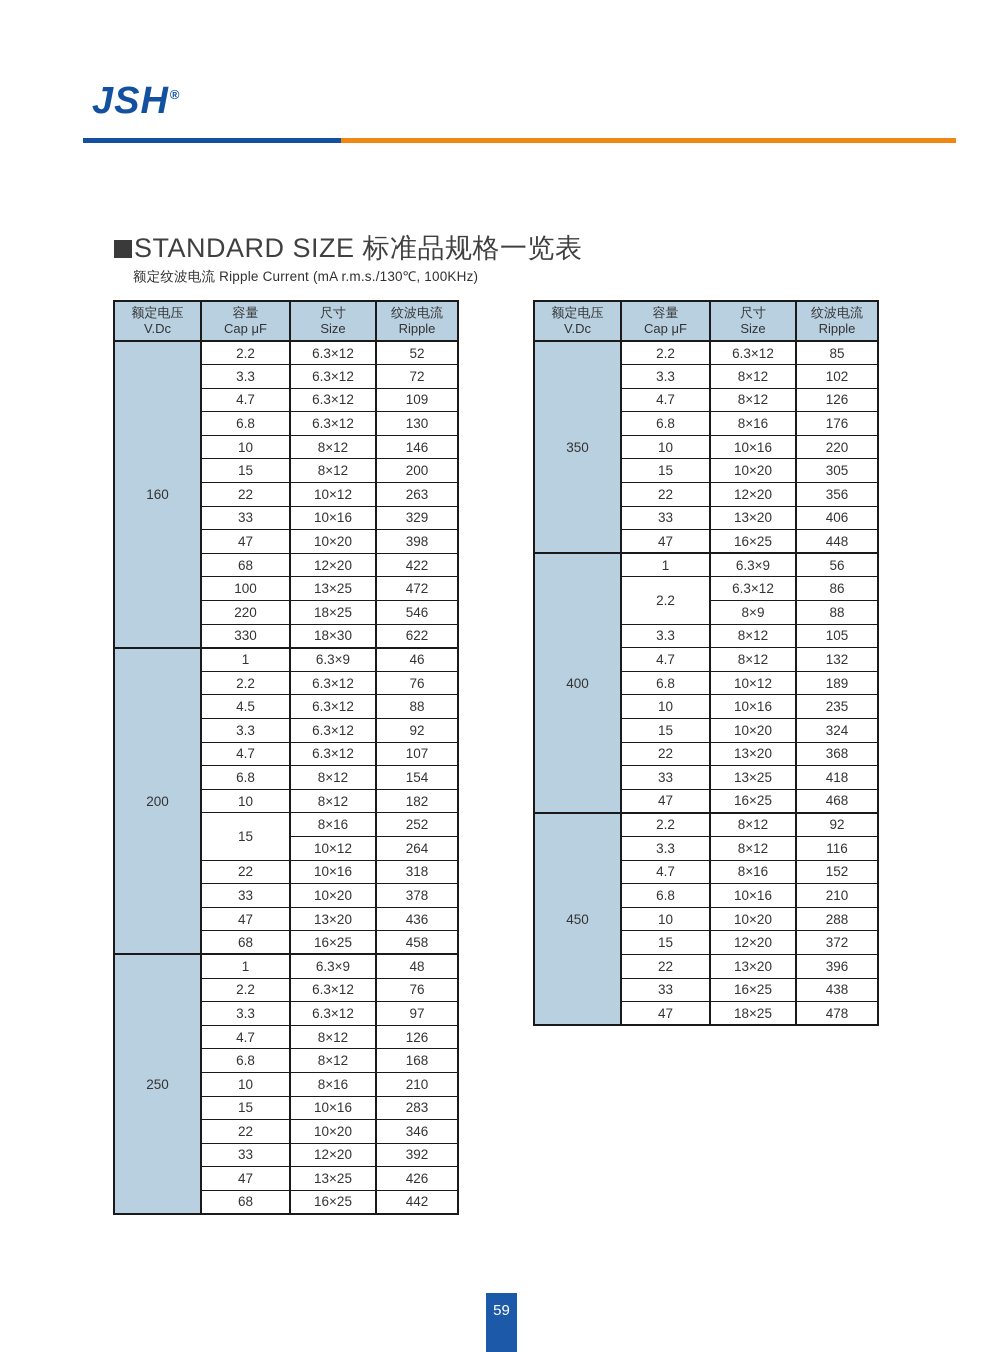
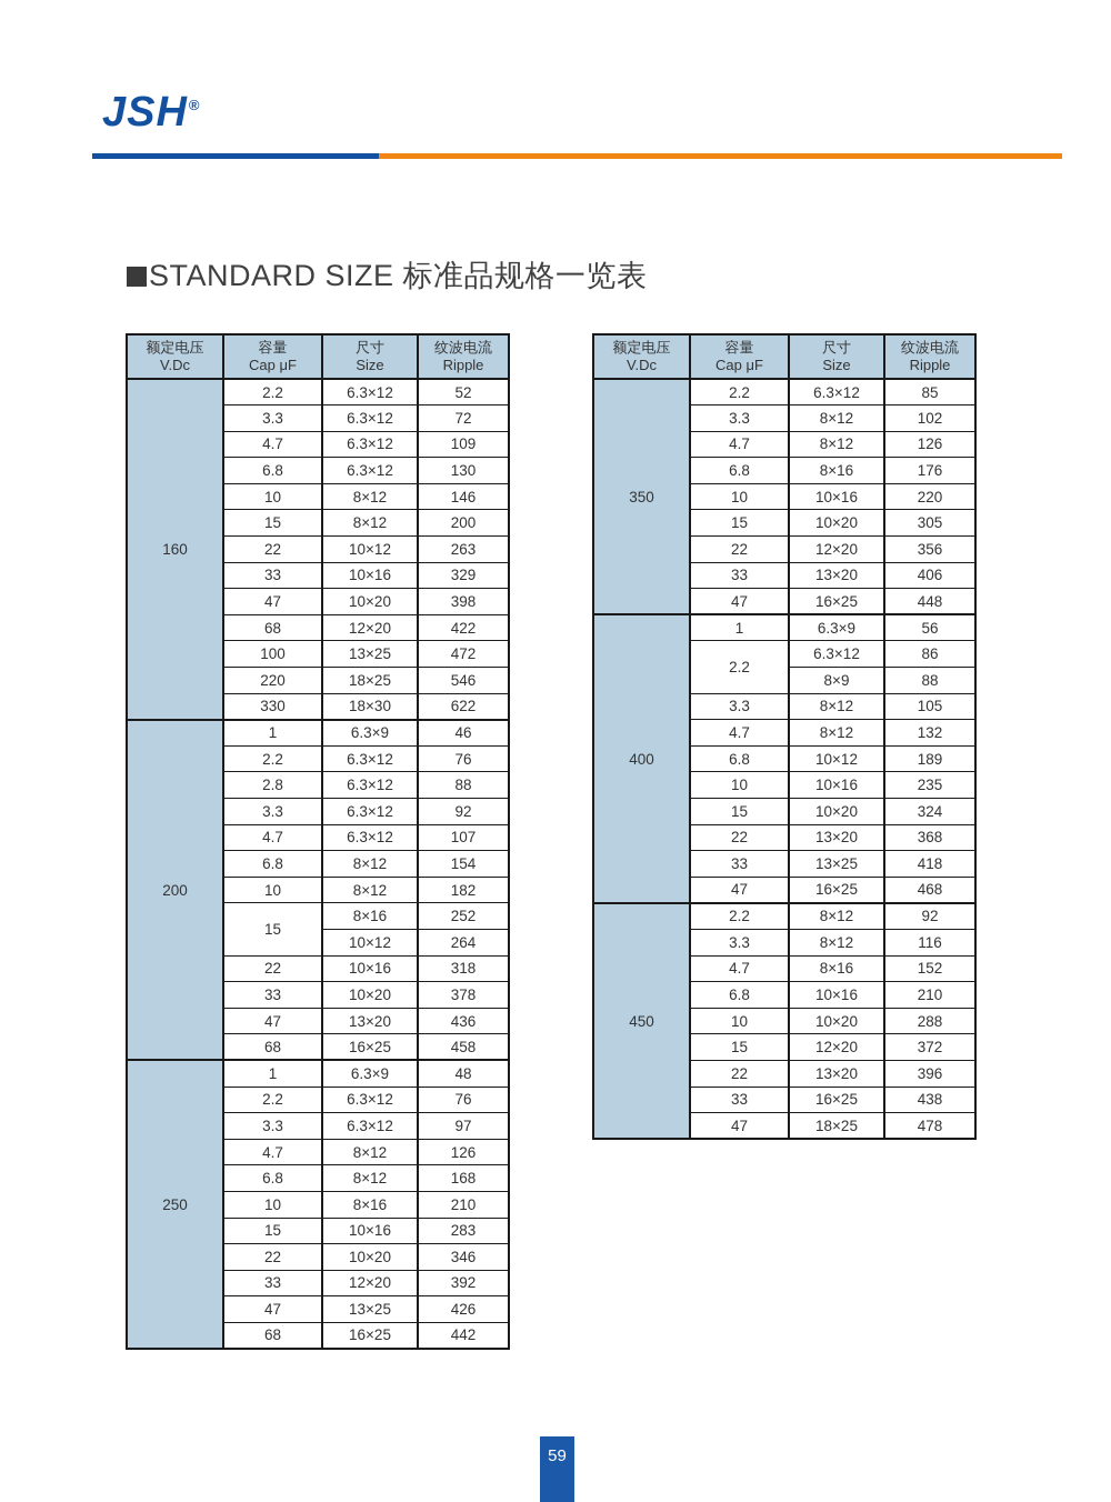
  JSH®
  STANDARD SIZE 标准品规格一览表
- 额定纹波电流 Ripple Current (mA r.m.s./130℃, 100KHz)
  额定电压V.Dc	容量Cap μF	尺寸Size	纹波电流Ripple
  160	2.2	6.3×12	52
  3.3	6.3×12	72
  4.7	6.3×12	109
  6.8	6.3×12	130
  10	8×12	146
  15	8×12	200
  22	10×12	263
  33	10×16	329
  47	10×20	398
  68	12×20	422
  100	13×25	472
  220	18×25	546
  330	18×30	622
  200	1	6.3×9	46
  2.2	6.3×12	76
- 4.5	6.3×12	88
+ 2.8	6.3×12	88
  3.3	6.3×12	92
  4.7	6.3×12	107
  6.8	8×12	154
  10	8×12	182
  15	8×16	252
  10×12	264
  22	10×16	318
  33	10×20	378
  47	13×20	436
  68	16×25	458
  250	1	6.3×9	48
  2.2	6.3×12	76
  3.3	6.3×12	97
  4.7	8×12	126
  6.8	8×12	168
  10	8×16	210
  15	10×16	283
  22	10×20	346
  33	12×20	392
  47	13×25	426
  68	16×25	442
  额定电压V.Dc	容量Cap μF	尺寸Size	纹波电流Ripple
  350	2.2	6.3×12	85
  3.3	8×12	102
  4.7	8×12	126
  6.8	8×16	176
  10	10×16	220
  15	10×20	305
  22	12×20	356
  33	13×20	406
  47	16×25	448
  400	1	6.3×9	56
  2.2	6.3×12	86
  8×9	88
  3.3	8×12	105
  4.7	8×12	132
  6.8	10×12	189
  10	10×16	235
  15	10×20	324
  22	13×20	368
  33	13×25	418
  47	16×25	468
  450	2.2	8×12	92
  3.3	8×12	116
  4.7	8×16	152
  6.8	10×16	210
  10	10×20	288
  15	12×20	372
  22	13×20	396
  33	16×25	438
  47	18×25	478
  59
